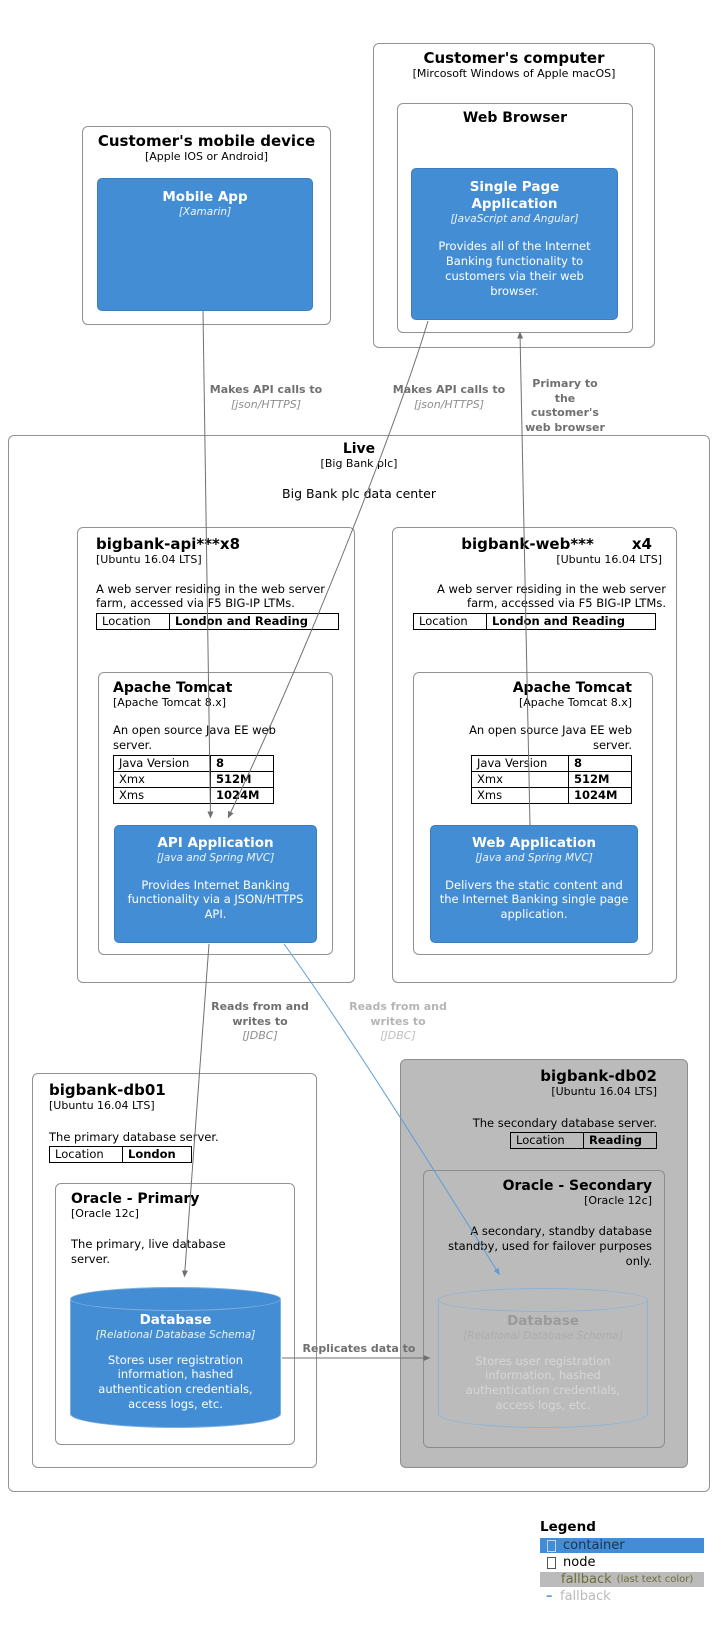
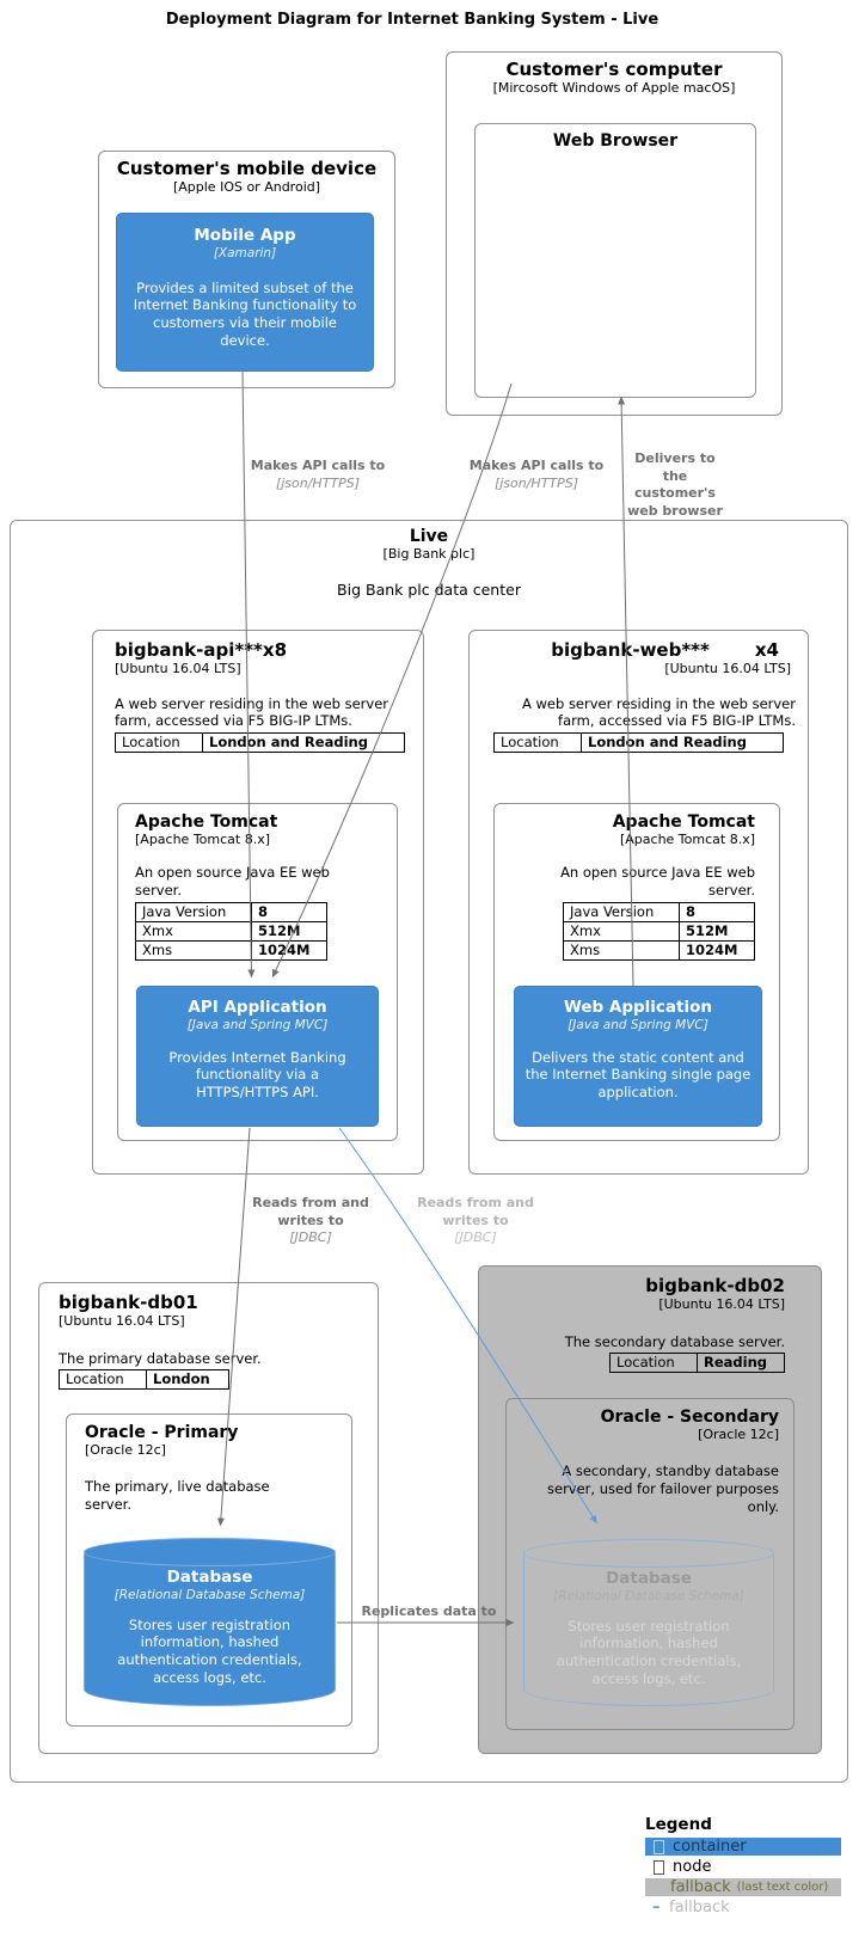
+ Deployment Diagram for Internet Banking System - Live
  Customer's mobile device
  [Apple IOS or Android]
  Mobile App
  [Xamarin]
+ Provides a limited subset of the Internet Banking functionality to customers via their mobile device.
  Customer's computer
  [Mircosoft Windows of Apple macOS]
  Web Browser
- Single Page Application
- [JavaScript and Angular]
- Provides all of the Internet Banking functionality to customers via their web browser.
  Makes API calls to
  [json/HTTPS]
  Makes API calls to
  [json/HTTPS]
- Primary to the customer's web browser
+ Delivers to the customer's web browser
  Live
  [Big Bank plc]
  Big Bank plc data center
  bigbank-api***x8
  [Ubuntu 16.04 LTS]
  A web server residing in the web server farm, accessed via F5 BIG-IP LTMs.
  Location	London and Reading
  Apache Tomcat
  [Apache Tomcat 8.x]
  An open source Java EE web server.
  Java Version	8
  Xmx	512
  Xms	1024M
  API Application
  [Java and Spring MVC]
- Provides Internet Banking functionality via a JSON/HTTPS API.
+ Provides Internet Banking functionality via a HTTPS/HTTPS API.
  bigban-web***
  x4
  [Ubuntu 16.04 LTS]
  A web server residing in the web server farm, accessed via F5 BIG-IP LTMs.
  Location	London and Reading
  Apache Tomcat
  [pache Tomcat 8.x]
  An open source Java EE web server.
  Java Version	8
  Xmx	512M
  Xms	1024M
  Web Application
  [Java and Spring MVC]
  Delivers the static content and the Internet Banking single page application.
  Reads from and writes to
  [JDBC]
  Reads from and writes to
  [JDBC]
  bigbank-db01
  [Ubuntu 16.04 LTS]
  The primary database sever.
  Location	London
  Oracle - Primary
  [Oracle 12c]
  The primary, live database server.
  Database
  [Relational Database Schema]
  Stores user registration information, hashed authentication credentials, access logs, etc.
  bigbank-db02
  [Ubuntu 16.04 LTS]
  The secondary database server.
  Location	Reading
  Oracle - Secondary
  [Oracle 12c]
- A secondary, standby database standby, used for failover purposes only.
+ A secondary, standby database server, used for failover purposes only.
  Database
  Stores user registration information, hashed authentication credentials, access logs, etc.
  Replicates data to
  Legend
  container
  node
  fallback
  (last text color)
  –
  fallback
